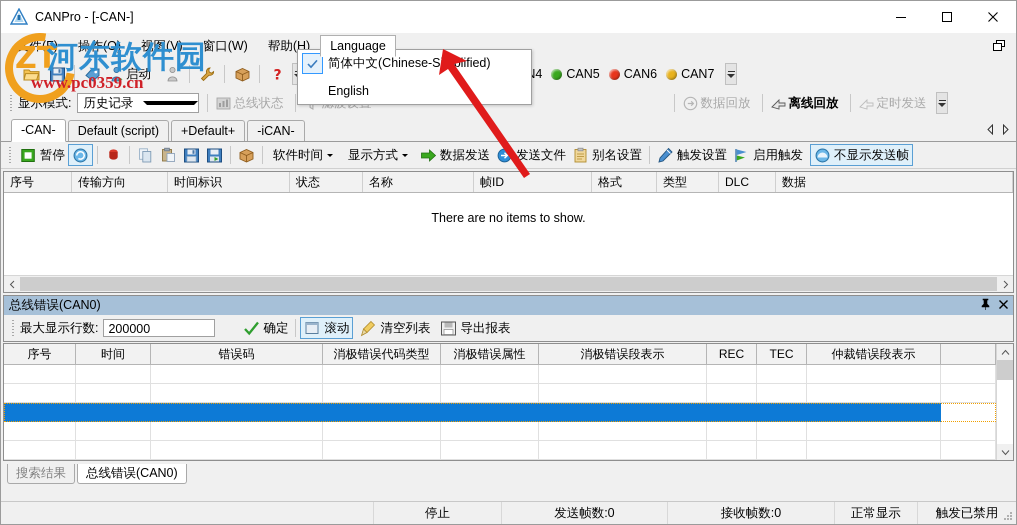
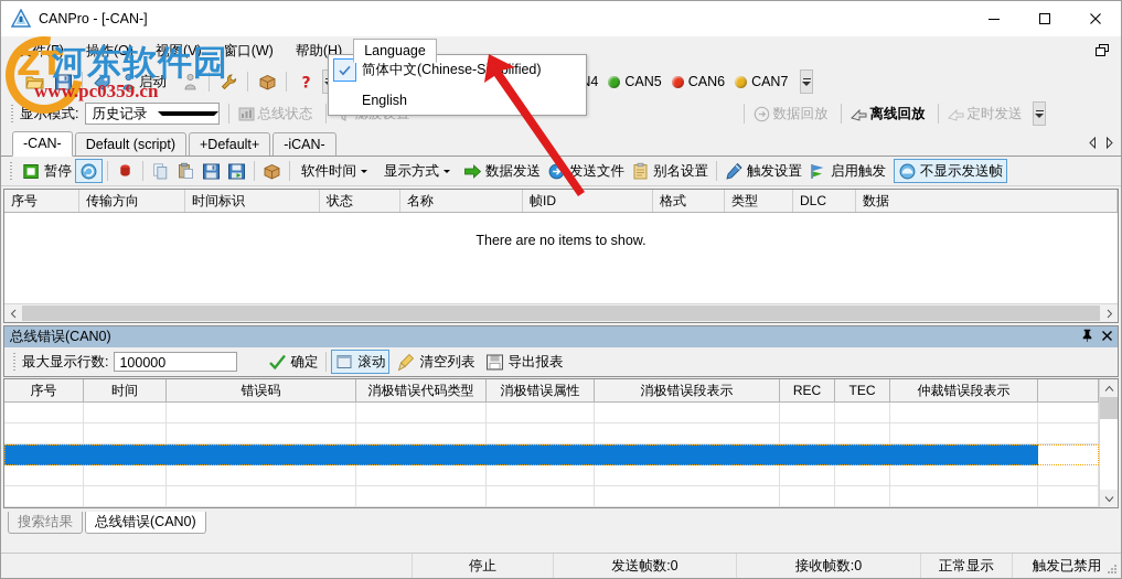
  CANPro - [-CAN-]
  ZT
  河东软件园
  www.pc0359.cn
  文件(F)
  操作(O)
  视图(V)
  窗口(W)
  帮助(H)
  Language
  启动
  ?
  CAN5
  CAN6
  CAN7
  显示模式:
  历史记录
  总线状态
  数据回放
  离线回放
  定时发送
  简体中文(Chinese-Slified)
  English
  -CAN-
  Default (script)
  +Default+
  -iCAN-
  暂停
  软件时间
  显示方式
  数据发送
  发送文件
  别名设置
  触发设置
  启用触发
  不显示发送帧
  序号
  传输方向
  时间标识
  状态
  名称
  帧ID
  格式
  类型
  DLC
  数据
  There are no items to show.
  总线错误(CAN0)
  最大显示行数:
- 200000
+ 100000
  确定
  滚动
  清空列表
  导出报表
  序号
  时间
  错误码
  消极错误代码类型
  消极错误属性
  消极错误段表示
  REC
  TEC
  仲裁错误段表示
  搜索结果
  总线错误(CAN0)
  停止
  发送帧数:0
  接收帧数:0
  正常显示
  触发已禁用
